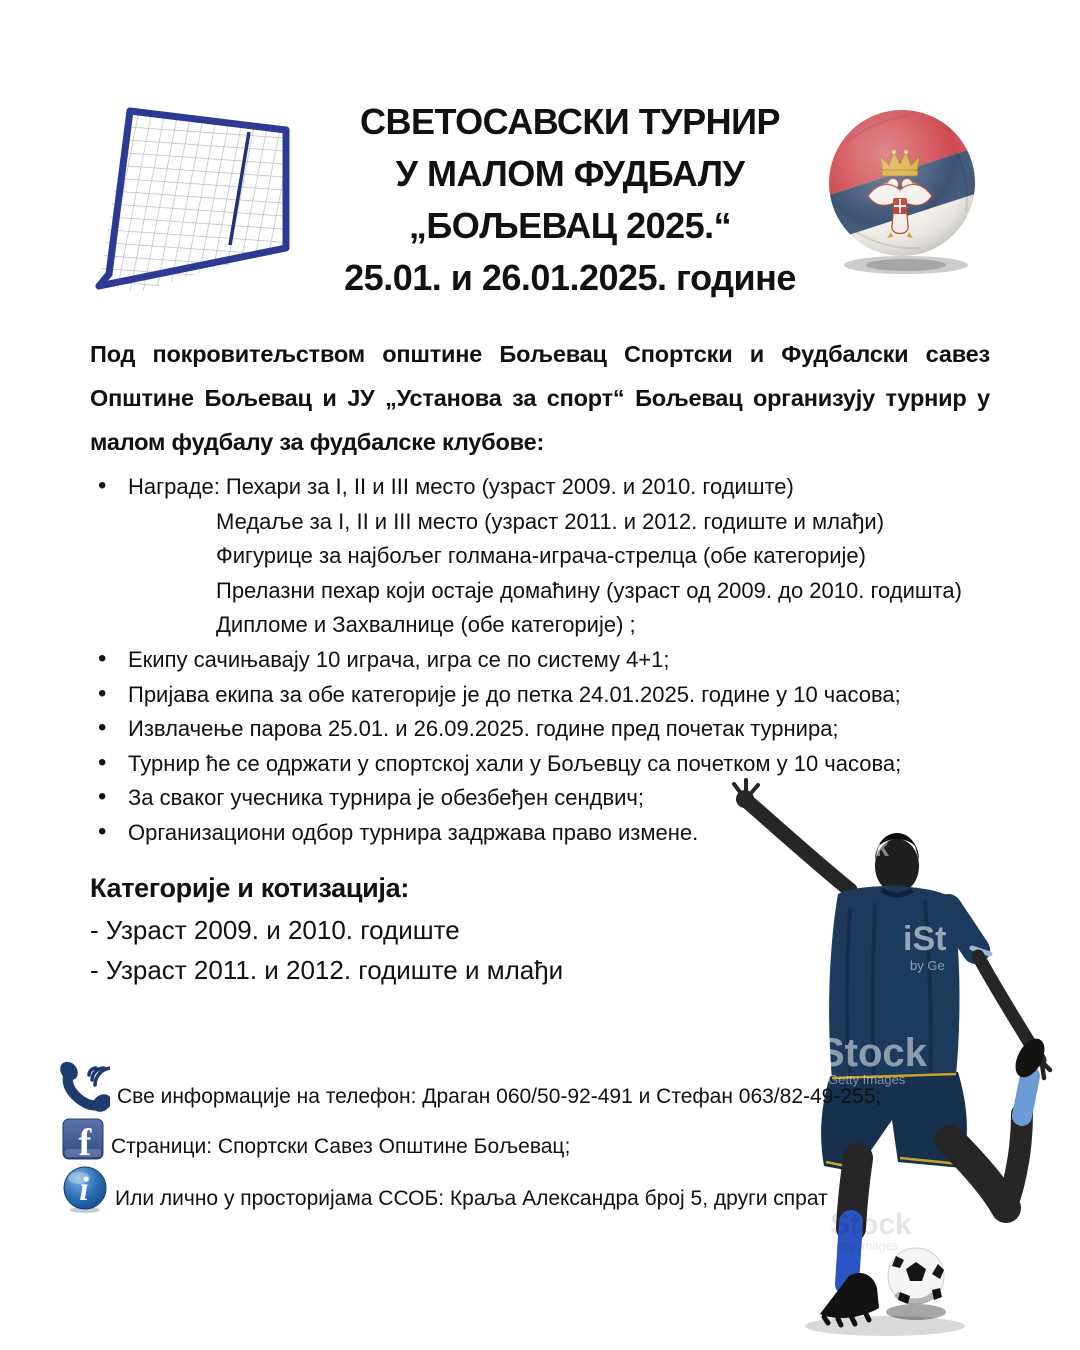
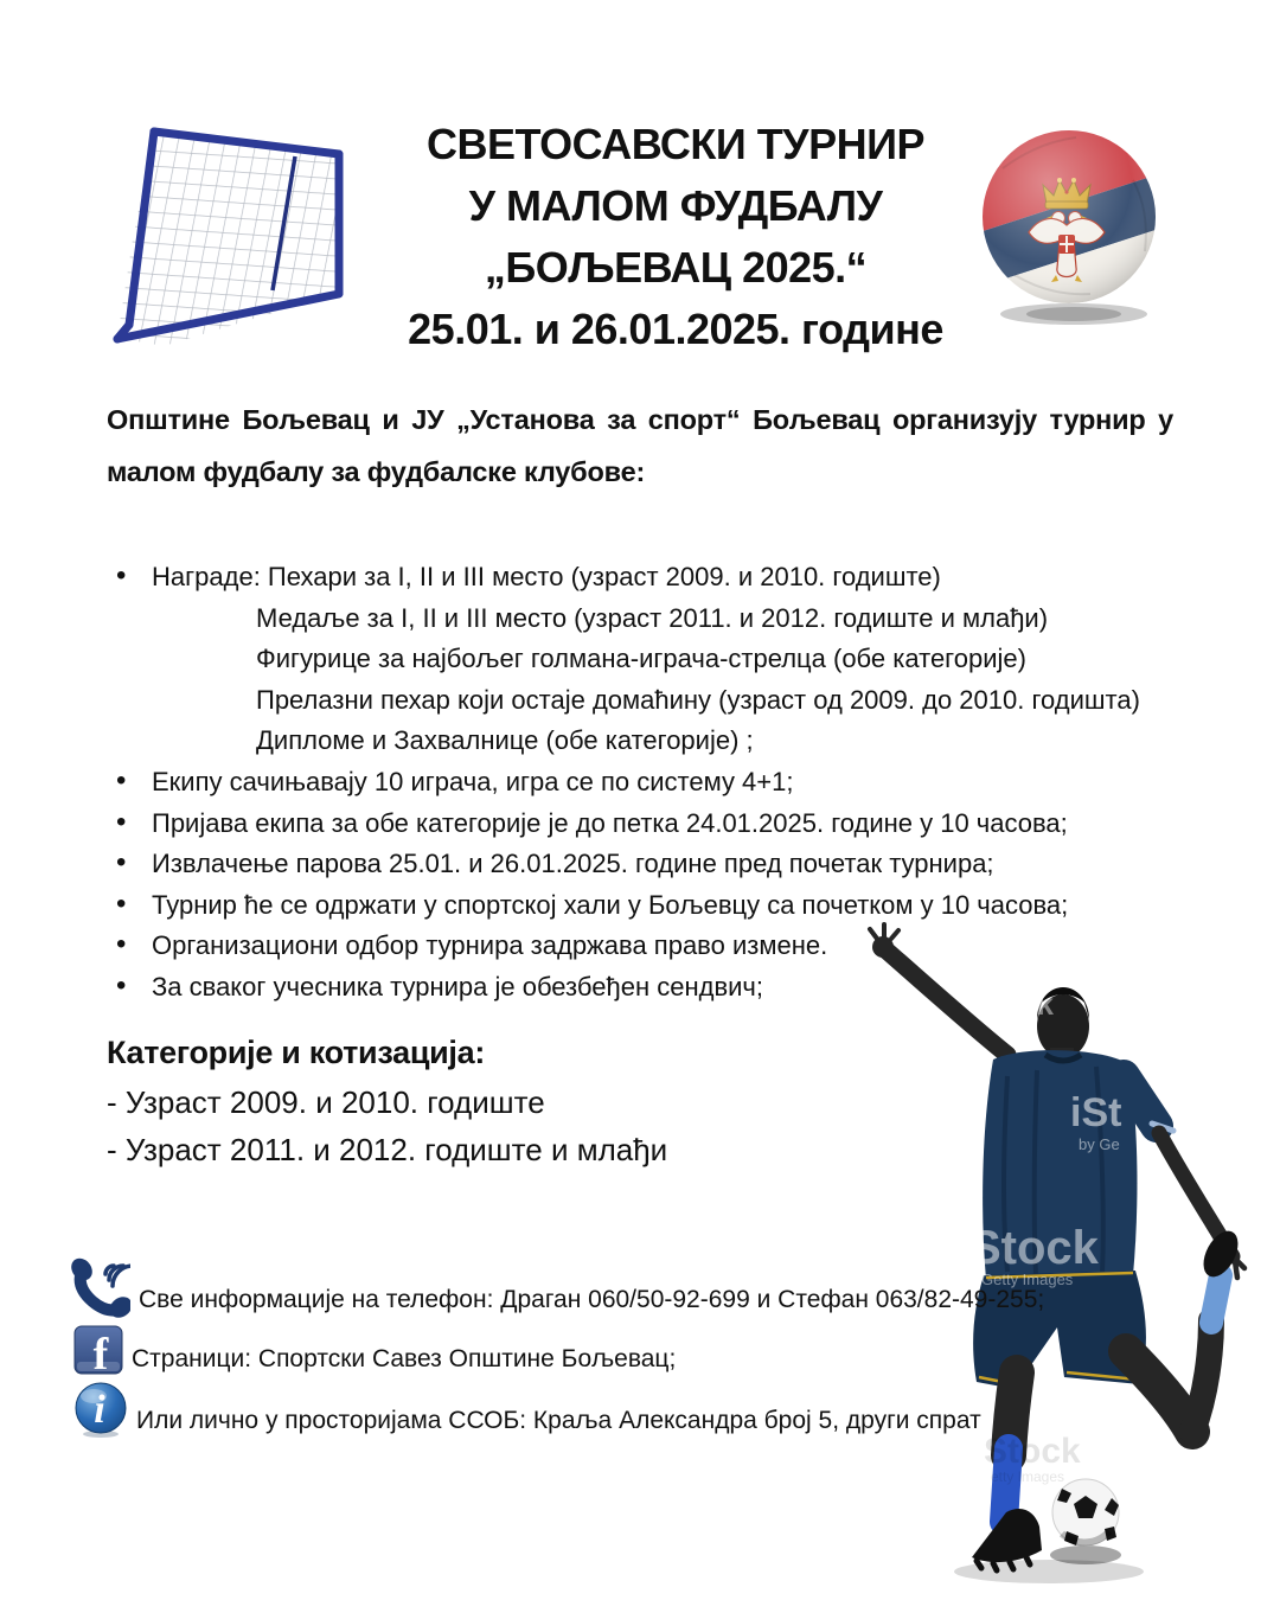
  СВЕТОСАВСКИ ТУРНИР
  У МАЛОМ ФУДБАЛУ
  „БОЉЕВАЦ 2025.“
  25.01. и 26.01.2025. године
- Под покровитељством општине Бољевац Спортски и Фудбалски савез
  Општине Бољевац и ЈУ „Установа за спорт“ Бољевац организују турнир у
  малом фудбалу за фудбалске клубове:
  •
  Награде: Пехари за I, II и III место (узраст 2009. и 2010. годиште)
  Медаље за I, II и III место (узраст 2011. и 2012. годиште и млађи)
  Фигурице за најбољег голмана-играча-стрелца (обе категорије)
  Прелазни пехар који остаје домаћину (узраст од 2009. до 2010. годишта)
  Дипломе и Захвалнице (обе категорије) ;
  •
  Екипу сачињавају 10 играча, игра се по систему 4+1;
  •
  Пријава екипа за обе категорије је до петка 24.01.2025. године у 10 часова;
  •
- Извлачење парова 25.01. и 26.09.2025. године пред почетак турнира;
+ Извлачење парова 25.01. и 26.01.2025. године пред почетак турнира;
  •
  Турнир ће се одржати у спортској хали у Бољевцу са почетком у 10 часова;
  •
- За сваког учесника турнира је обезбеђен сендвич;
+ Организациони одбор турнира задржава право измене.
  •
- Организациони одбор турнира задржава право измене.
+ За сваког учесника турнира је обезбеђен сендвич;
  Категорије и котизација:
  - Узраст 2009. и 2010. годиште
  - Узраст 2011. и 2012. годиште и млађи
- Све информације на телефон: Драган 060/50-92-491 и Стефан 063/82-49-255;
+ Све информације на телефон: Драган 060/50-92-699 и Стефан 063/82-49-255;
  f
  Страници: Спортски Савез Општине Бољевац;
  i
  Или лично у просторијама ССОБ: Краља Александра број 5, други спрат
  ck
  iSt
  by Ge
  Stock
  Getty Images
  Stock
  etty Images
